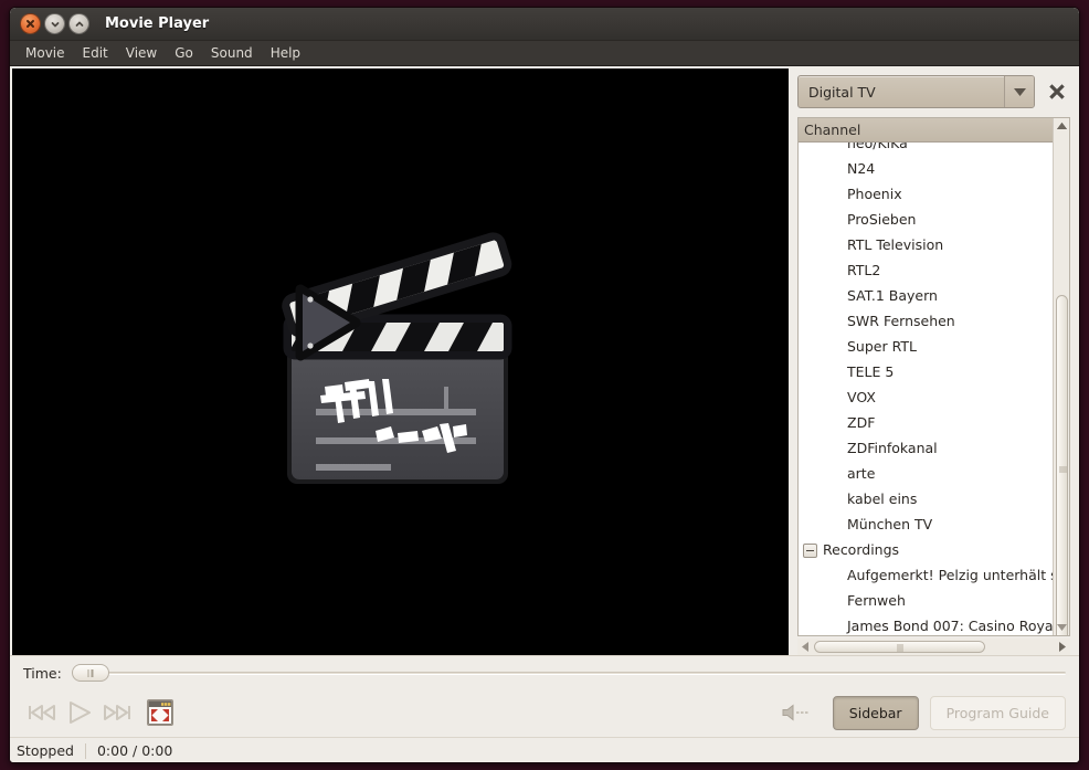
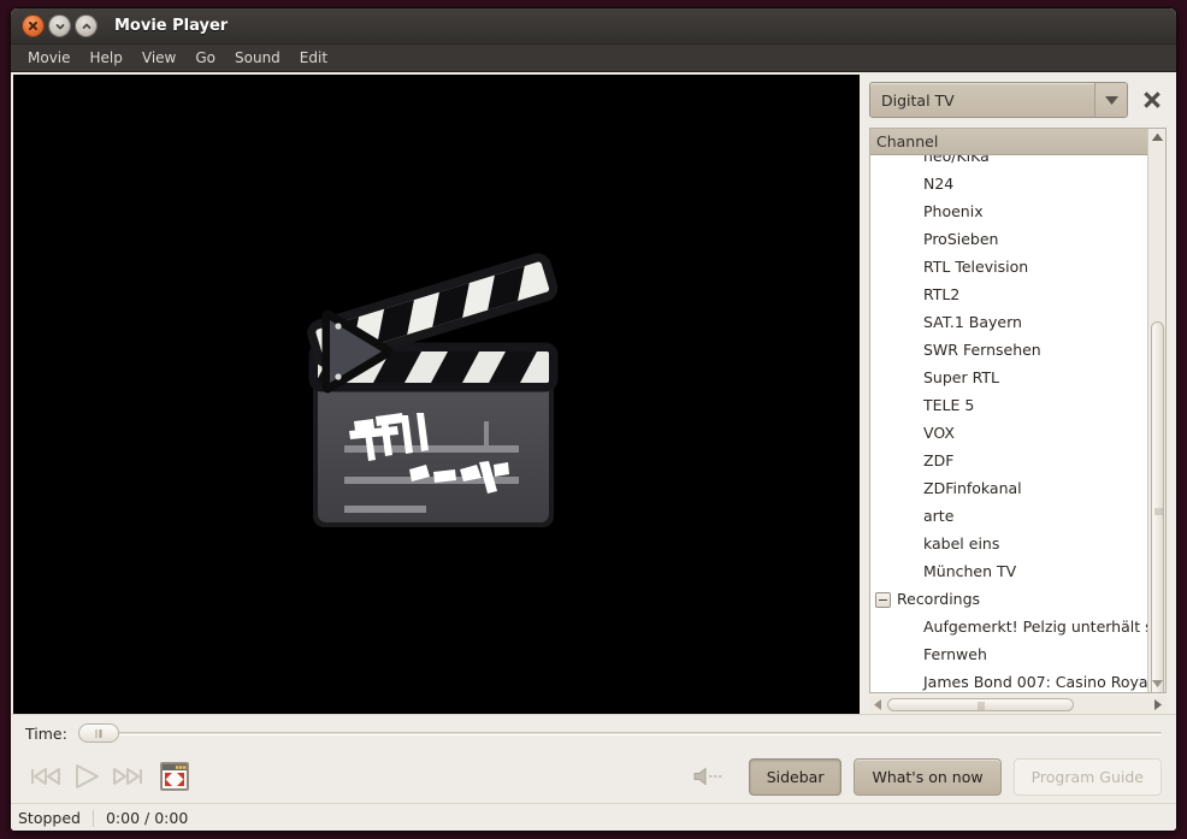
  Movie Player
  Movie
- Edit
+ Help
  View
  Go
  Sound
- Help
+ Edit
  Digital TV
  Channel
  neo/KiKa
  N24
  Phoenix
  ProSieben
  RTL Television
  RTL2
  SAT.1 Bayern
  SWR Fernsehen
  Super RTL
  TELE 5
  VOX
  ZDF
  ZDFinfokanal
  arte
  kabel eins
  München TV
  Recordings
  Aufgemerkt! Pelzig unterhält
  Fernweh
  James Bond 007: Casino Roya
  Time:
  Sidebar
+ What's on now
  Program Guide
  Stopped
  0:00 / 0:00
